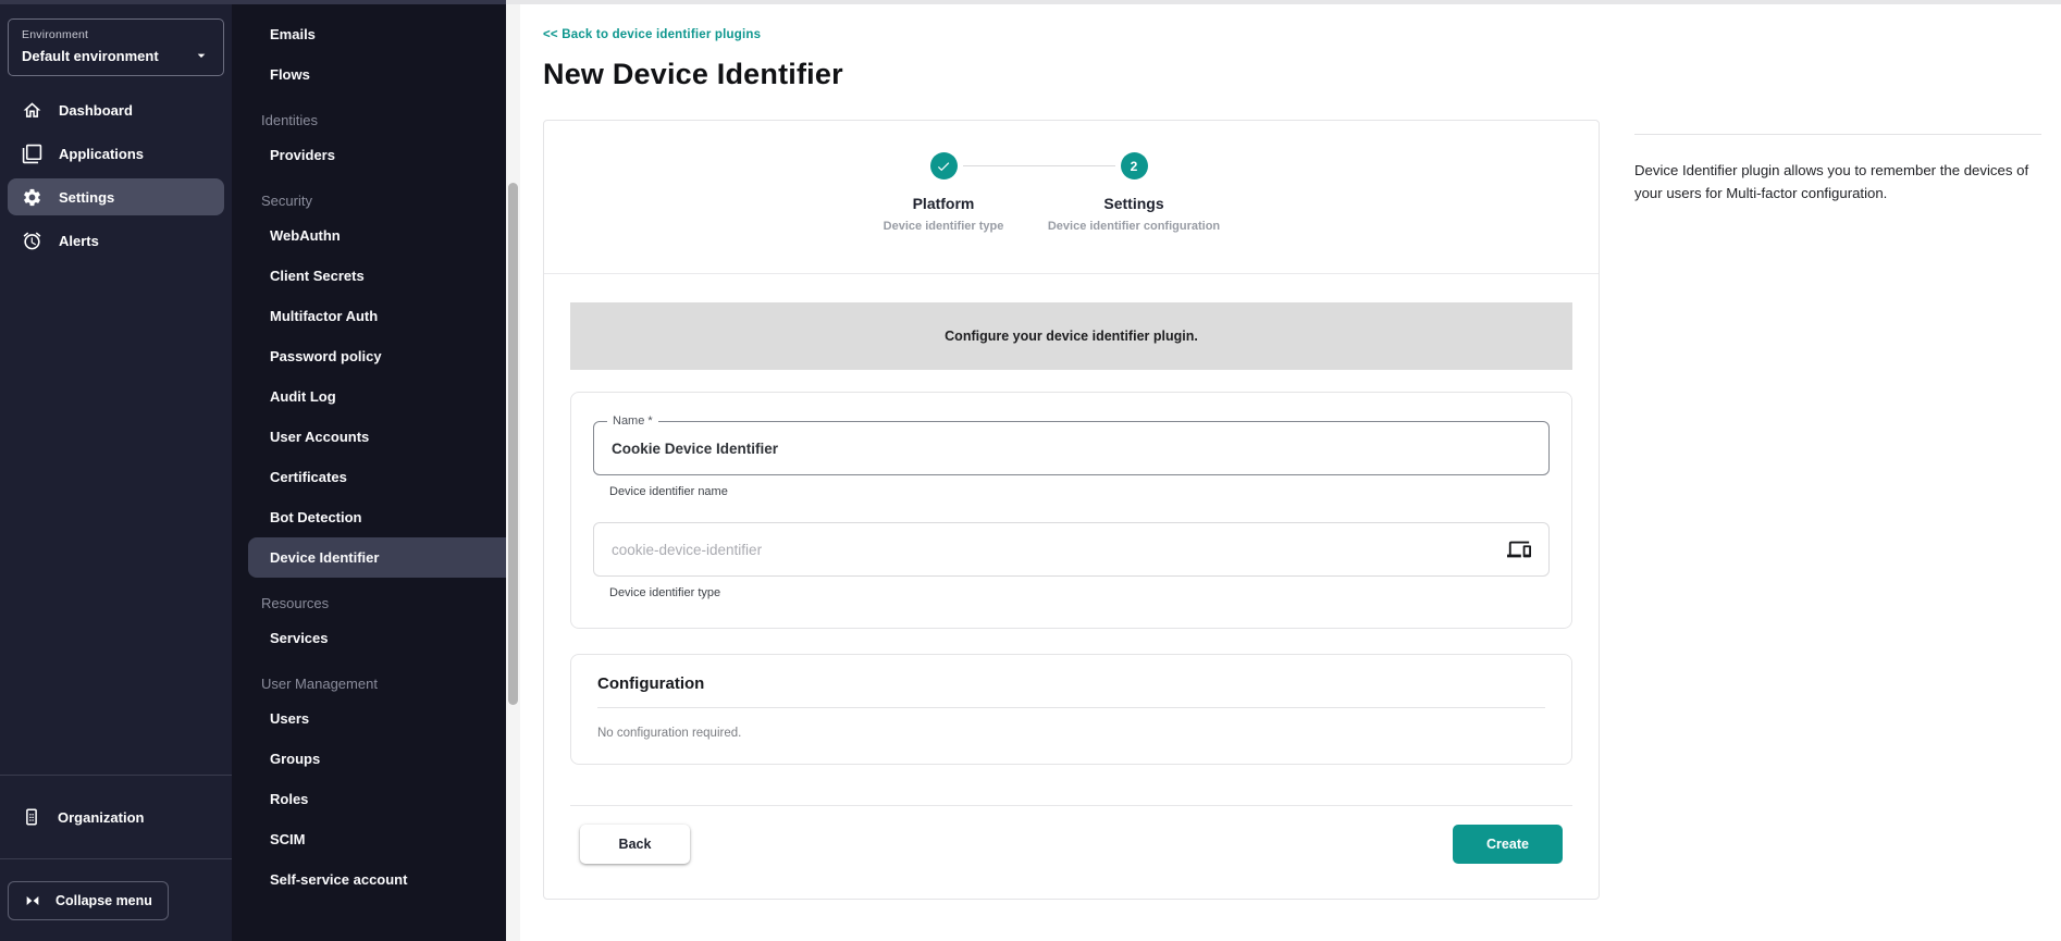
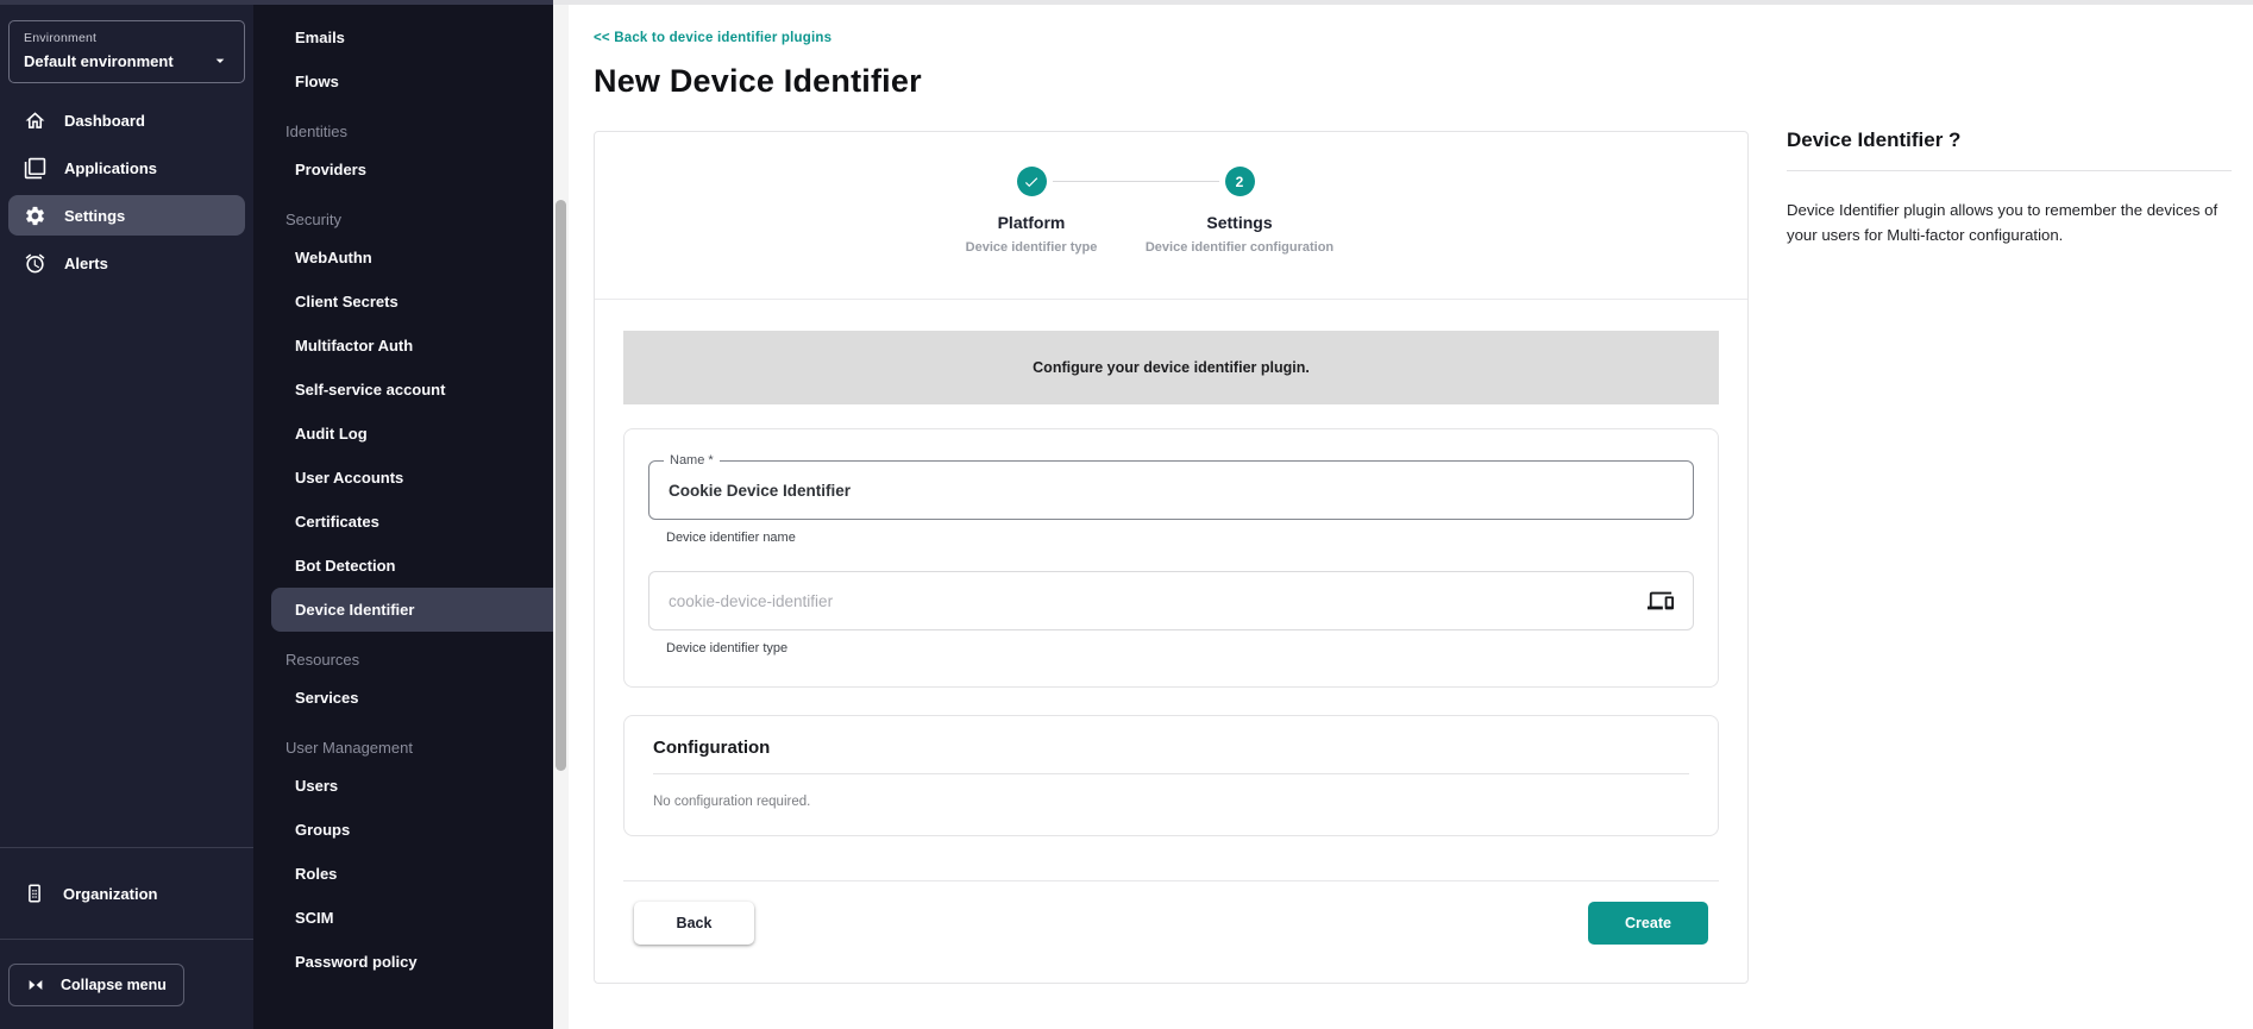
  Environment
  Default environment
  Dashboard
  Applications
  Settings
  Alerts
  Organization
  Collapse menu
  Emails
  Flows
  Identities
  Providers
  Security
  WebAuthn
  Client Secrets
  Multifactor Auth
- Password policy
+ Self-service account
  Audit Log
  User Accounts
  Certificates
  Bot Detection
  Device Identifier
  Resources
  Services
  User Management
  Users
  Groups
  Roles
  SCIM
- Self-service account
+ Password policy
  << Back to device identifier plugins
  New Device Identifier
  Platform
  Device identifier type
  2
  Settings
  Device identifier configuration
  Configure your device identifier plugin.
  Name *
  Cookie Device Identifier
  Device identifier name
  cookie-device-identifier
  Device identifier type
  Configuration
  No configuration required.
  Back
  Create
+ Device Identifier ?
  Device Identifier plugin allows you to remember the devices of your users for Multi-factor configuration.
